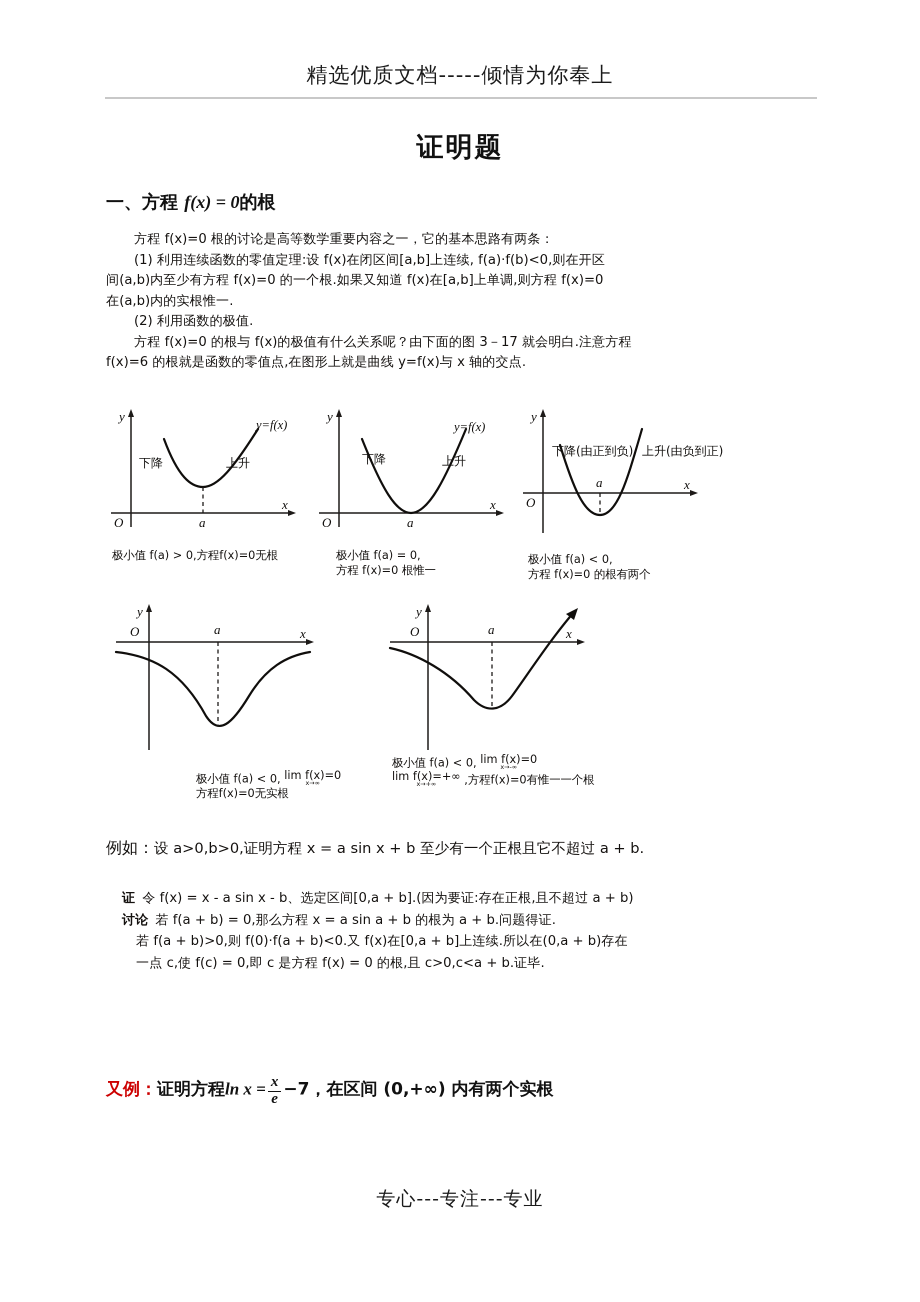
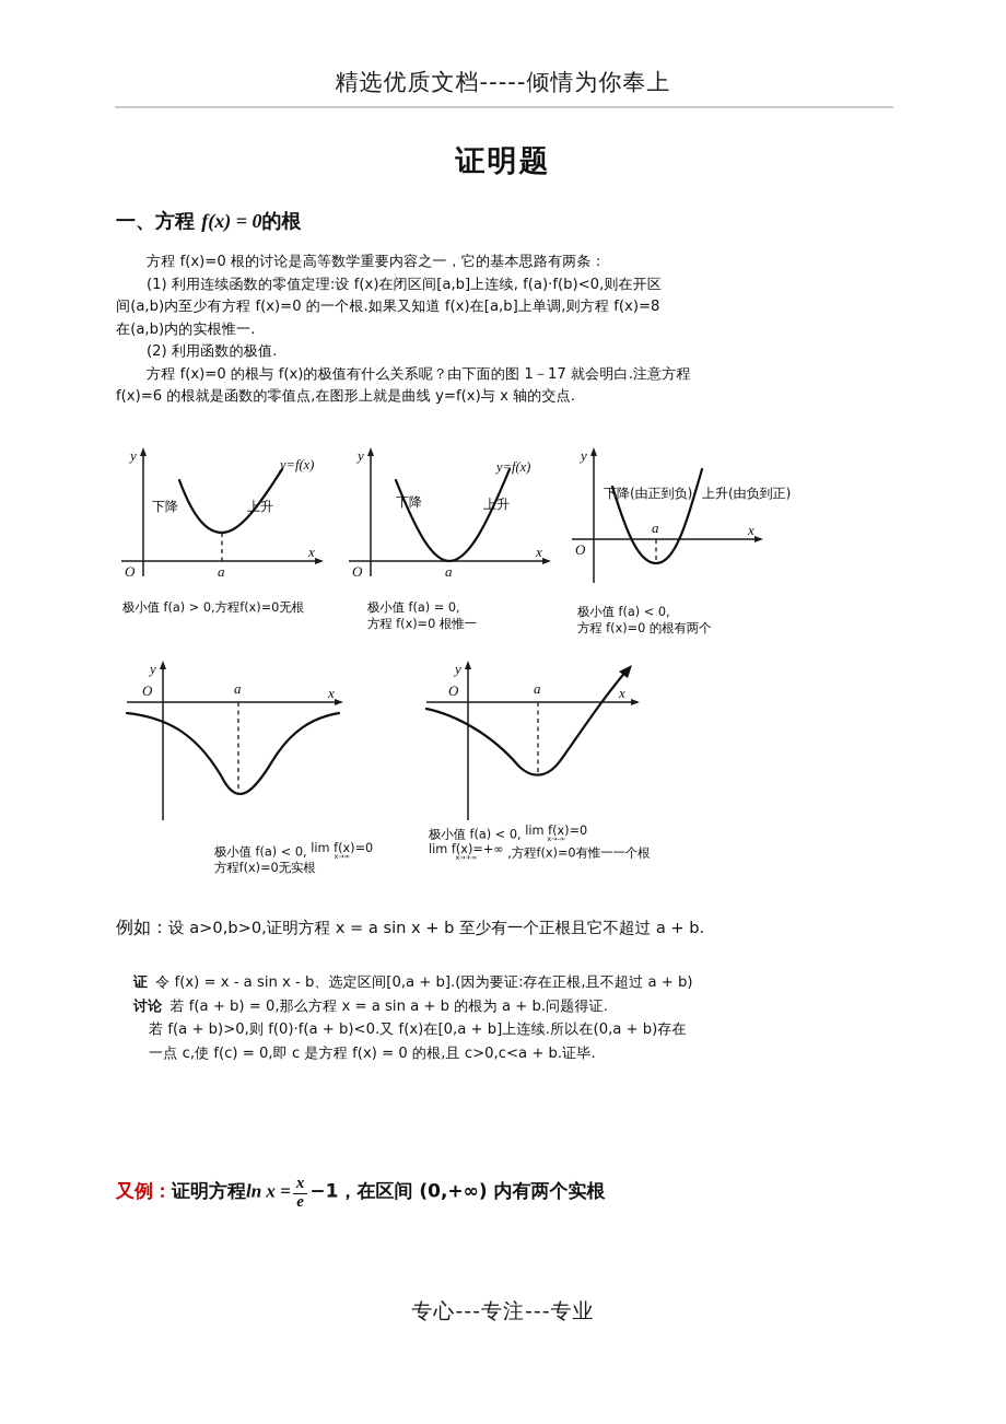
  精选优质文档-----倾情为你奉上
  证明题
  一、方程 f(x) = 0的根
  方程 f(x)=0 根的讨论是高等数学重要内容之一，它的基本思路有两条：
  (1) 利用连续函数的零值定理:设 f(x)在闭区间[a,b]上连续, f(a)·f(b)<0,则在开区
- 间(a,b)内至少有方程 f(x)=0 的一个根.如果又知道 f(x)在[a,b]上单调,则方程 f(x)=0
+ 间(a,b)内至少有方程 f(x)=0 的一个根.如果又知道 f(x)在[a,b]上单调,则方程 f(x)=8
  在(a,b)内的实根惟一.
  (2) 利用函数的极值.
- 方程 f(x)=0 的根与 f(x)的极值有什么关系呢？由下面的图 3－17 就会明白.注意方程
+ 方程 f(x)=0 的根与 f(x)的极值有什么关系呢？由下面的图 1－17 就会明白.注意方程
  f(x)=6 的根就是函数的零值点,在图形上就是曲线 y=f(x)与 x 轴的交点.
  y
  x
  O
  a
  y=f(x)
  下降
  上升
  极小值 f(a) > 0,方程f(x)=0无根
  y
  x
  O
  a
  y=f(x)
  下降
  上升
  极小值 f(a) = 0,
  方程 f(x)=0 根惟一
  y
  x
  O
  a
  下降(由正到负)
  上升(由负到正)
  极小值 f(a) < 0,
  方程 f(x)=0 的根有两个
  y
  x
  O
  a
  极小值 f(a) < 0,
  lim f(x)=0
  x→∞
  方程f(x)=0无实根
  y
  x
  O
  a
  极小值 f(a) < 0,
  lim f(x)=0
  x→-∞
  lim f(x)=+∞
  x→+∞
  ,方程f(x)=0有惟一一个根
  例如：设 a>0,b>0,证明方程 x = a sin x + b 至少有一个正根且它不超过 a + b.
  证 令 f(x) = x - a sin x - b、选定区间[0,a + b].(因为要证:存在正根,且不超过 a + b)
  讨论 若 f(a + b) = 0,那么方程 x = a sin a + b 的根为 a + b.问题得证.
  若 f(a + b)>0,则 f(0)·f(a + b)<0.又 f(x)在[0,a + b]上连续.所以在(0,a + b)存在
  一点 c,使 f(c) = 0,即 c 是方程 f(x) = 0 的根,且 c>0,c<a + b.证毕.
  又例：证明方程ln x =
  x
  e
- −7，在区间 (0,+∞) 内有两个实根
+ −1，在区间 (0,+∞) 内有两个实根
  专心---专注---专业
